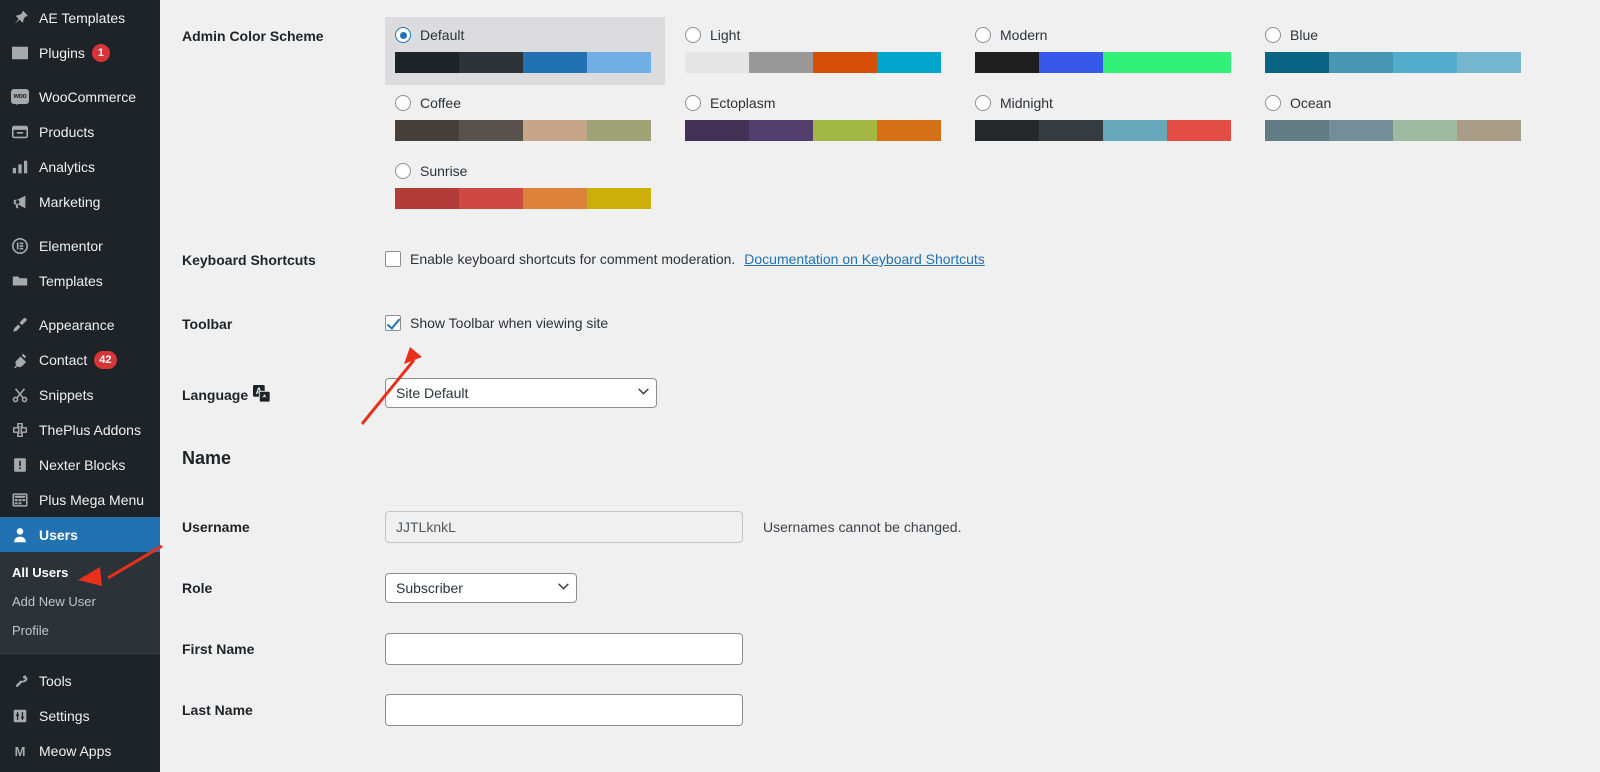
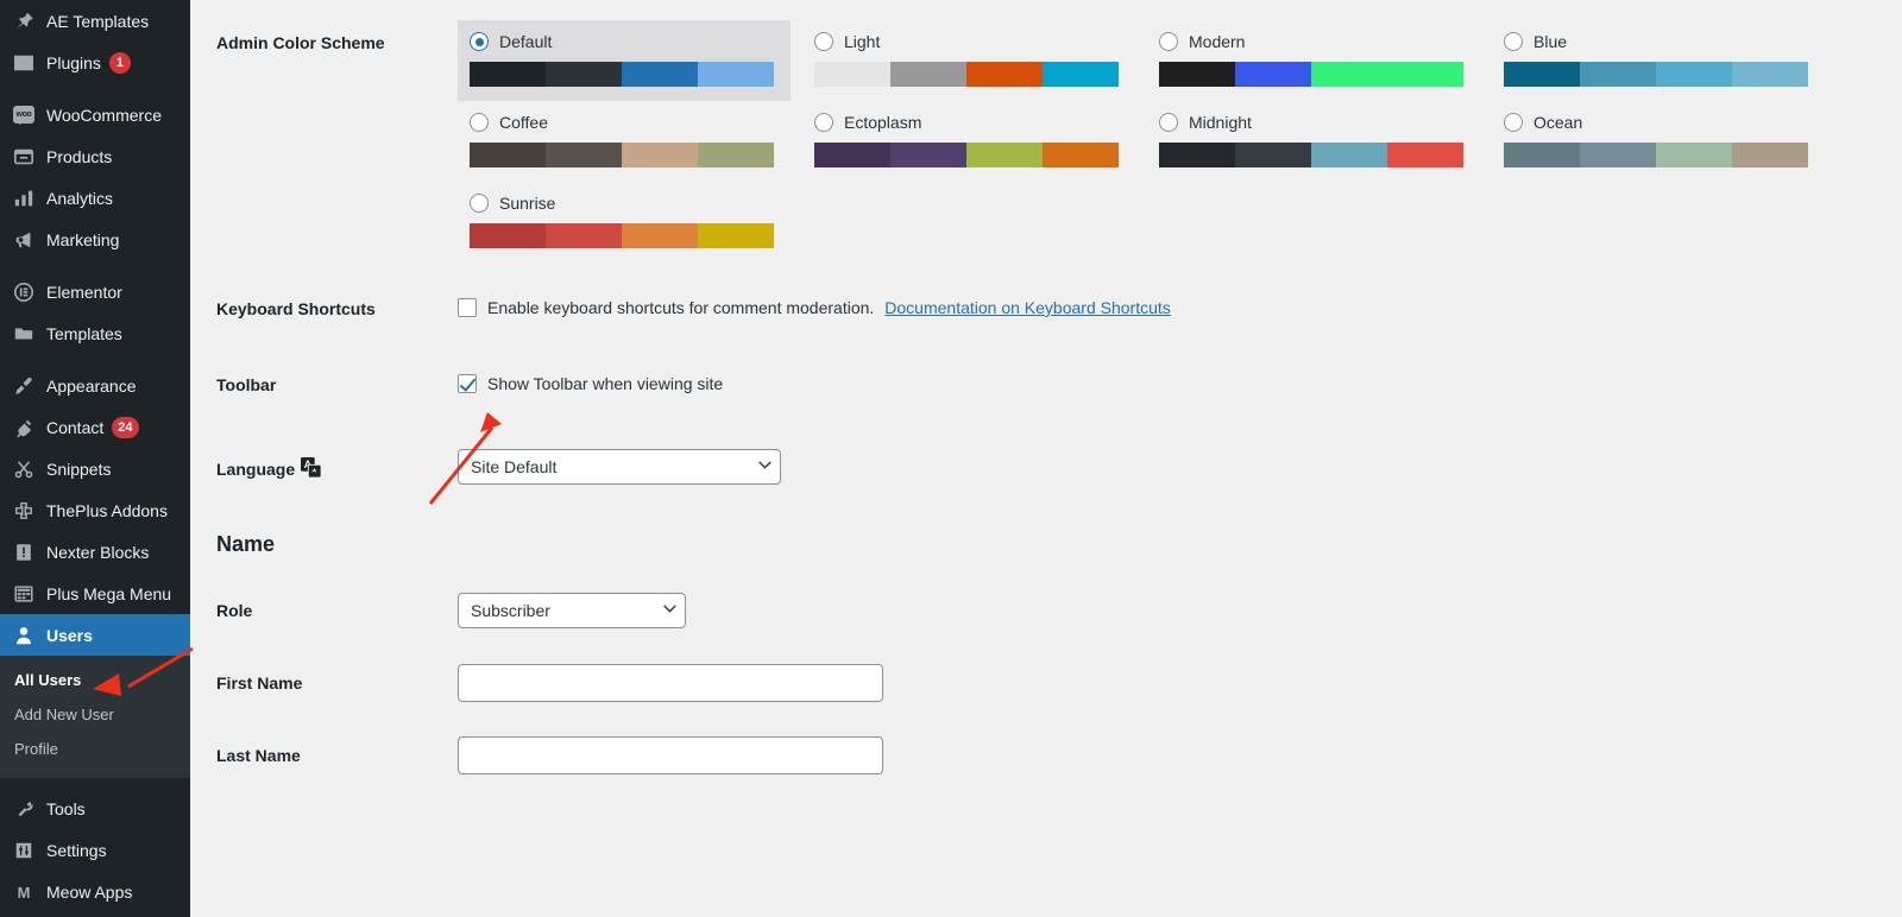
  AE Templates
  Plugins
  1
  WooCommerce
  Products
  Analytics
  Marketing
  Elementor
  Templates
  Appearance
  Contact
- 42
+ 24
  Snippets
  ThePlus Addons
  Nexter Blocks
  Plus Mega Menu
  Users
  All Users
  Add New User
  Profile
  Tools
  Settings
  M
  Meow Apps
  Admin Color Scheme
  Default
  Light
  Modern
  Blue
  Coffee
  Ectoplasm
  Midnight
  Ocean
  Sunrise
  Keyboard Shortcuts
  Enable keyboard shortcuts for comment moderation.
  Documentation on Keyboard Shortcuts
  Toolbar
  Show Toolbar when viewing site
  Language
  A
  Site Default
  Name
- Username
- JJTLknkL
- Usernames cannot be changed.
  Role
  Subscriber
  First Name
  Last Name
